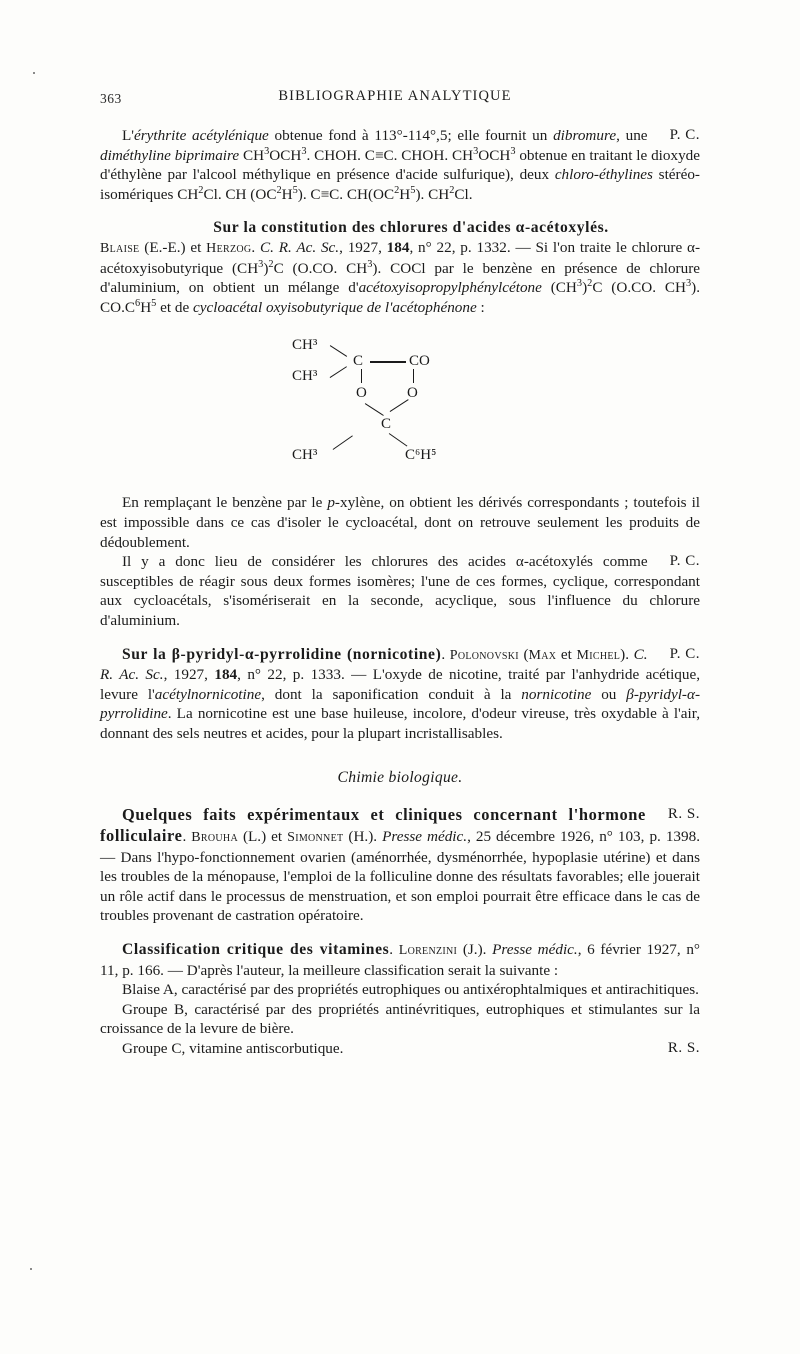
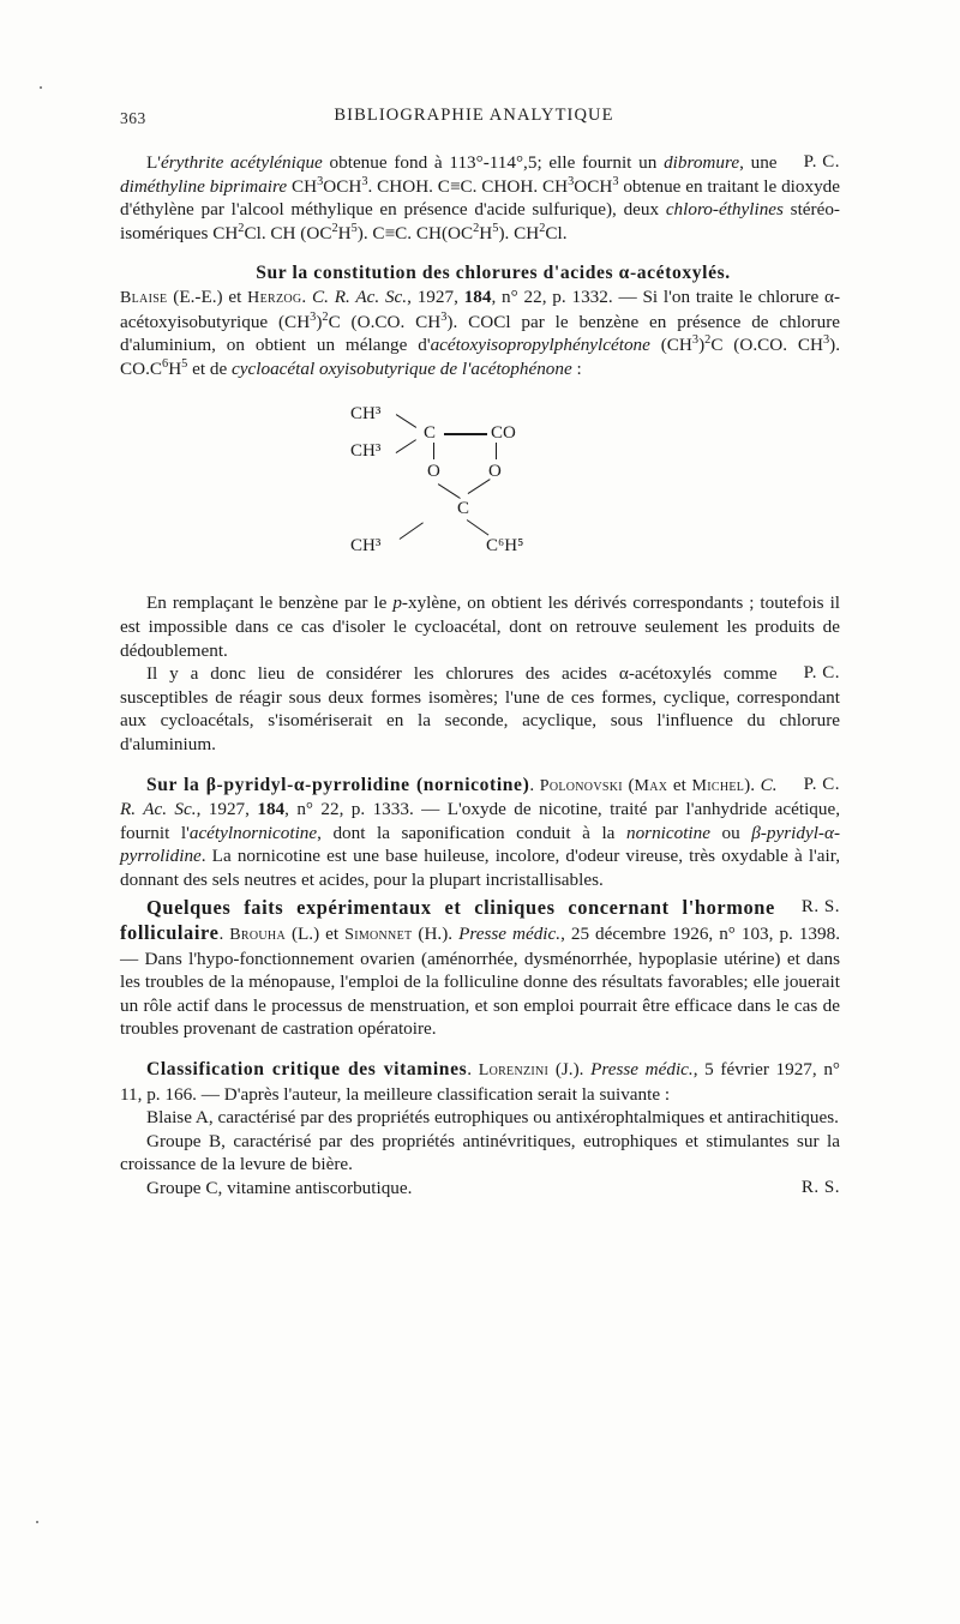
  363
  BIBLIOGRAPHIE ANALYTIQUE
  P. C.
  L'érythrite acétylénique obtenue fond à 113°-114°,5; elle fournit un dibromure, une diméthyline biprimaire CH3OCH3. CHOH. C≡C. CHOH. CH3OCH3 obtenue en traitant le dioxyde d'éthylène par l'alcool méthylique en présence d'acide sulfurique), deux chloro-éthylines stéréo-isomériques CH2Cl. CH (OC2H5). C≡C. CH(OC2H5). CH2Cl.
  Sur la constitution des chlorures d'acides α-acétoxylés.
  Blaise (E.-E.) et Herzog. C. R. Ac. Sc., 1927, 184, n° 22, p. 1332. — Si l'on traite le chlorure α-acétoxyisobutyrique (CH3)2C (O.CO. CH3). COCl par le benzène en présence de chlorure d'aluminium, on obtient un mélange d'acétoxyisopropylphénylcétone (CH3)2C (O.CO. CH3). CO.C6H5 et de cycloacétal oxyisobutyrique de l'acétophénone :
  CH³
  CH³
  C
  CO
  O
  O
  C
  CH³
  C⁶H⁵
  En remplaçant le benzène par le p-xylène, on obtient les dérivés correspondants ; toutefois il est impossible dans ce cas d'isoler le cycloacétal, dont on retrouve seulement les produits de dédoublement.
  P. C.
  Il y a donc lieu de considérer les chlorures des acides α-acétoxylés comme susceptibles de réagir sous deux formes isomères; l'une de ces formes, cyclique, correspondant aux cycloacétals, s'isomériserait en la seconde, acyclique, sous l'influence du chlorure d'aluminium.
  P. C.
- Sur la β-pyridyl-α-pyrrolidine (nornicotine). Polonovski (Max et Michel). C. R. Ac. Sc., 1927, 184, n° 22, p. 1333. — L'oxyde de nicotine, traité par l'anhydride acétique, levure l'acétylnornicotine, dont la saponification conduit à la nornicotine ou β-pyridyl-α-pyrrolidine. La nornicotine est une base huileuse, incolore, d'odeur vireuse, très oxydable à l'air, donnant des sels neutres et acides, pour la plupart incristallisables.
+ Sur la β-pyridyl-α-pyrrolidine (nornicotine). Polonovski (Max et Michel). C. R. Ac. Sc., 1927, 184, n° 22, p. 1333. — L'oxyde de nicotine, traité par l'anhydride acétique, fournit l'acétylnornicotine, dont la saponification conduit à la nornicotine ou β-pyridyl-α-pyrrolidine. La nornicotine est une base huileuse, incolore, d'odeur vireuse, très oxydable à l'air, donnant des sels neutres et acides, pour la plupart incristallisables.
- Chimie biologique.
  R. S.
  Quelques faits expérimentaux et cliniques concernant l'hormone folliculaire. Brouha (L.) et Simonnet (H.). Presse médic., 25 décembre 1926, n° 103, p. 1398. — Dans l'hypo-fonctionnement ovarien (aménorrhée, dysménorrhée, hypoplasie utérine) et dans les troubles de la ménopause, l'emploi de la folliculine donne des résultats favorables; elle jouerait un rôle actif dans le processus de menstruation, et son emploi pourrait être efficace dans le cas de troubles provenant de castration opératoire.
- Classification critique des vitamines. Lorenzini (J.). Presse médic., 6 février 1927, n° 11, p. 166. — D'après l'auteur, la meilleure classification serait la suivante :
+ Classification critique des vitamines. Lorenzini (J.). Presse médic., 5 février 1927, n° 11, p. 166. — D'après l'auteur, la meilleure classification serait la suivante :
  Blaise A, caractérisé par des propriétés eutrophiques ou antixérophtalmiques et antirachitiques.
  Groupe B, caractérisé par des propriétés antinévritiques, eutrophiques et stimulantes sur la croissance de la levure de bière.
  R. S.
  Groupe C, vitamine antiscorbutique.
